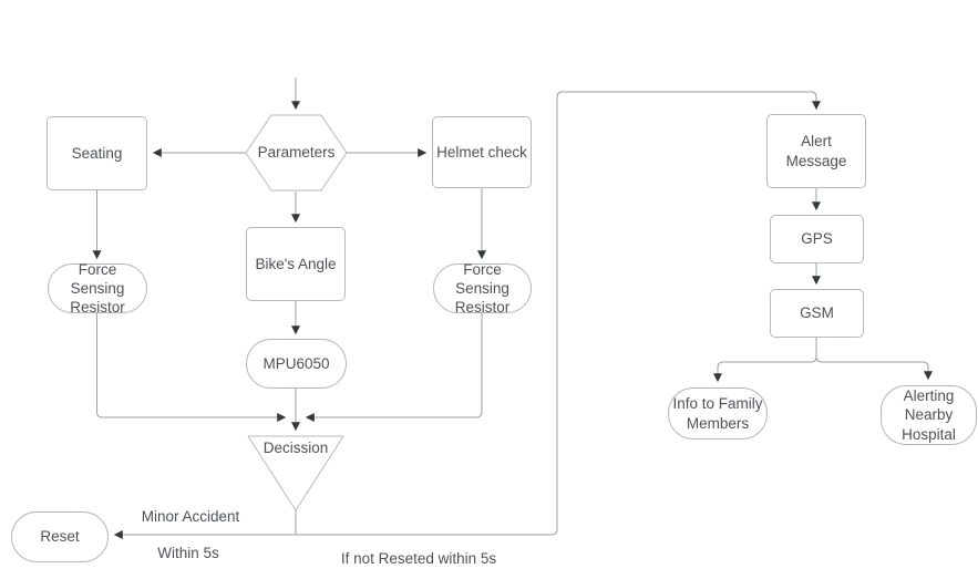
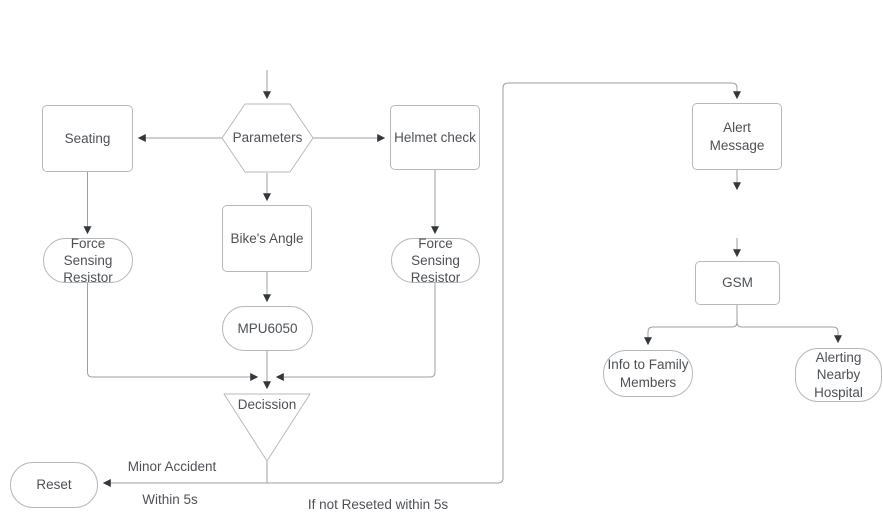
  Parameters
  Seating
  Helmet check
  Force Sensing Resistor
  Bike's Angle
  Force Sensing Resistor
  MPU6050
  Decission
  Reset
  Alert Message
- GPS
  GSM
  Info to Family Members
  Alerting Nearby Hospital
  Minor Accident
  Within 5s
  If not Reseted within 5s
